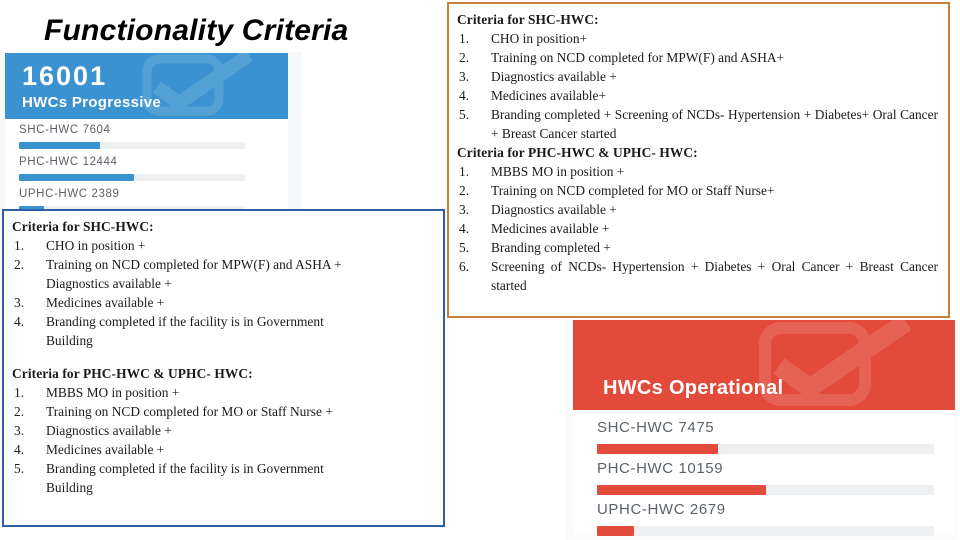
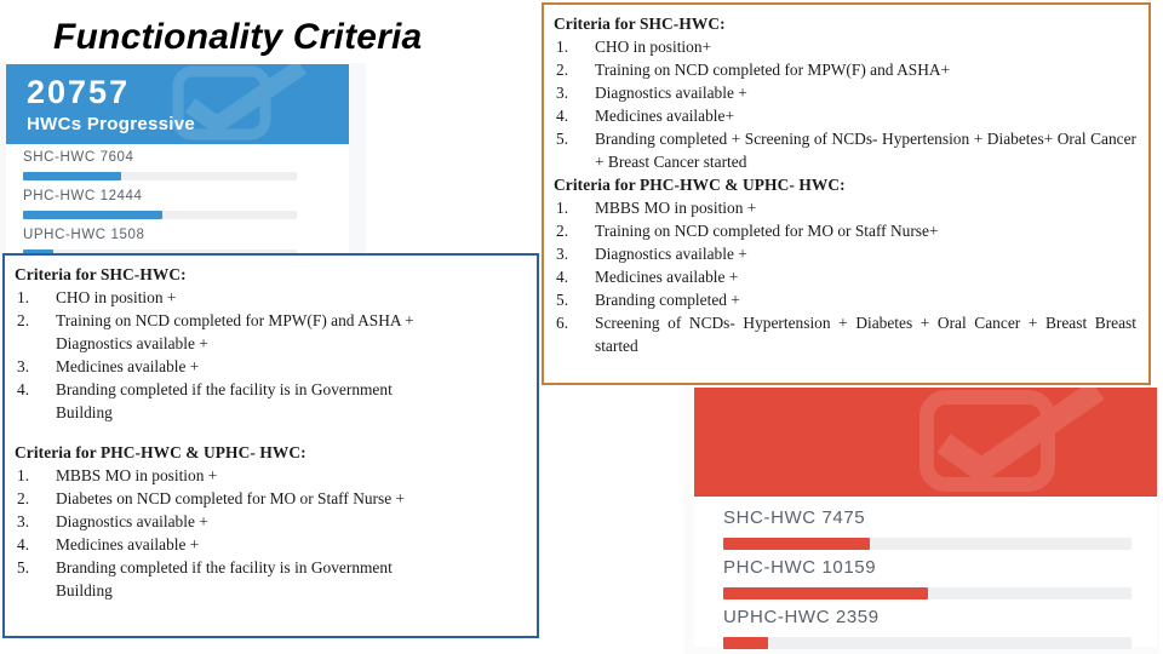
  Functionality Criteria
- 16001
+ 20757
  HWCs Progressive
  SHC-HWC 7604
  PHC-HWC 12444
- UPHC-HWC 2389
+ UPHC-HWC 1508
  Criteria for SHC-HWC:
  1.
  CHO in position+
  2.
  Training on NCD completed for MPW(F) and ASHA+
  3.
  Diagnostics available +
  4.
  Medicines available+
  5.
  Branding completed + Screening of NCDs- Hypertension + Diabetes+ Oral Cancer + Breast Cancer started
  Criteria for PHC-HWC & UPHC- HWC:
  1.
  MBBS MO in position +
  2.
  Training on NCD completed for MO or Staff Nurse+
  3.
  Diagnostics available +
  4.
  Medicines available +
  5.
  Branding completed +
  6.
- Screening of NCDs- Hypertension + Diabetes + Oral Cancer + Breast Cancer started
+ Screening of NCDs- Hypertension + Diabetes + Oral Cancer + Breast Breast started
  Criteria for SHC-HWC:
  1.
  CHO in position +
  2.
  Training on NCD completed for MPW(F) and ASHA +
  Diagnostics available +
  3.
  Medicines available +
  4.
  Branding completed if the facility is in Government
  Building
  Criteria for PHC-HWC & UPHC- HWC:
  1.
  MBBS MO in position +
  2.
- Training on NCD completed for MO or Staff Nurse +
+ Diabetes on NCD completed for MO or Staff Nurse +
  3.
  Diagnostics available +
  4.
  Medicines available +
  5.
  Branding completed if the facility is in Government
  Building
- HWCs Operational
  SHC-HWC 7475
  PHC-HWC 10159
- UPHC-HWC 2679
+ UPHC-HWC 2359
